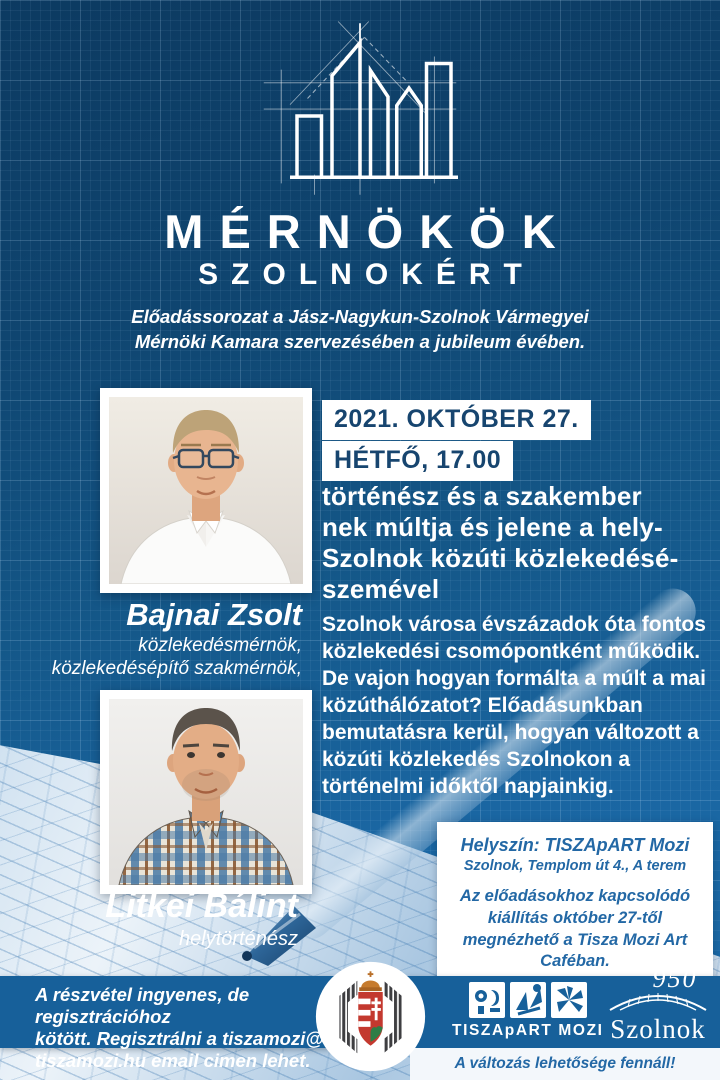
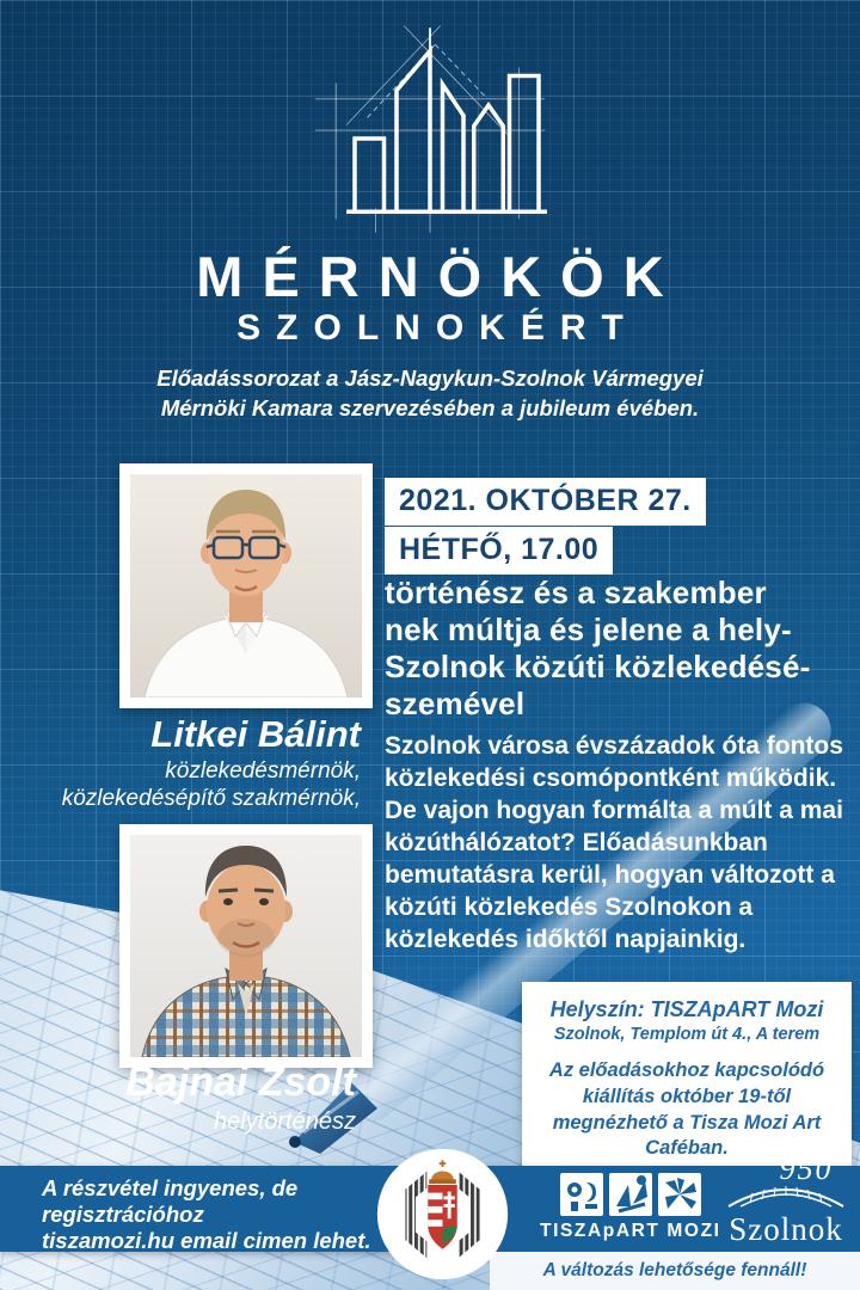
  MÉRNÖKÖK
  SZOLNOKÉRT
  Előadássorozat a Jász-Nagykun-Szolnok Vármegyei
  Mérnöki Kamara szervezésében a jubileum évében.
- Bajnai Zsolt
+ Litkei Bálint
  közlekedésmérnök,
  közlekedésépítő szakmérnök,
- Litkei Bálint
+ Bajnai Zsolt
  helytörténész
  2021. OKTÓBER 27.
  HÉTFŐ, 17.00
  történész és a szakember
  nek múltja és jelene a hely-
  Szolnok közúti közlekedésé-
  szemével
- Szolnok városa évszázadok óta fontos közlekedési csomópontként működik. De vajon hogyan formálta a múlt a mai közúthálózatot? Előadásunkban bemutatásra kerül, hogyan változott a közúti közlekedés Szolnokon a történelmi időktől napjainkig.
+ Szolnok városa évszázadok óta fontos közlekedési csomópontként működik. De vajon hogyan formálta a múlt a mai közúthálózatot? Előadásunkban bemutatásra kerül, hogyan változott a közúti közlekedés Szolnokon a közlekedés időktől napjainkig.
  Helyszín: TISZApART Mozi
  Szolnok, Templom út 4., A terem
- Az előadásokhoz kapcsolódó kiállítás október 27-től megnézhető a Tisza Mozi Art Caféban.
+ Az előadásokhoz kapcsolódó kiállítás október 19-től megnézhető a Tisza Mozi Art Caféban.
  A részvétel ingyenes, de regisztrációhoz
- kötött. Regisztrálni a tiszamozi@
  tiszamozi.hu email cimen lehet.
  TISZApART MOZI
  950
  Szolnok
  A változás lehetősége fennáll!
